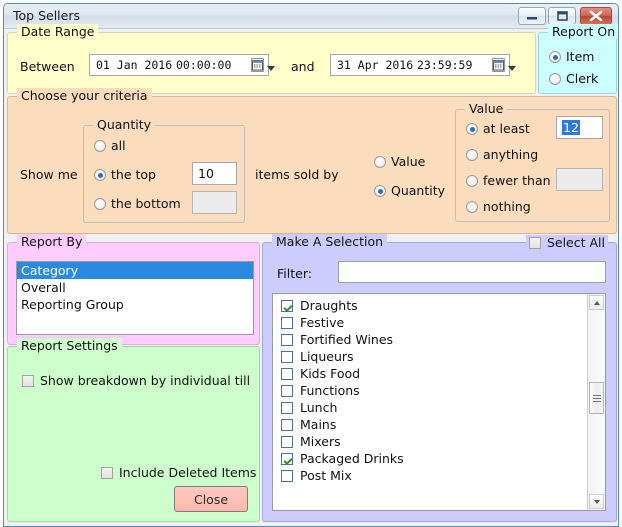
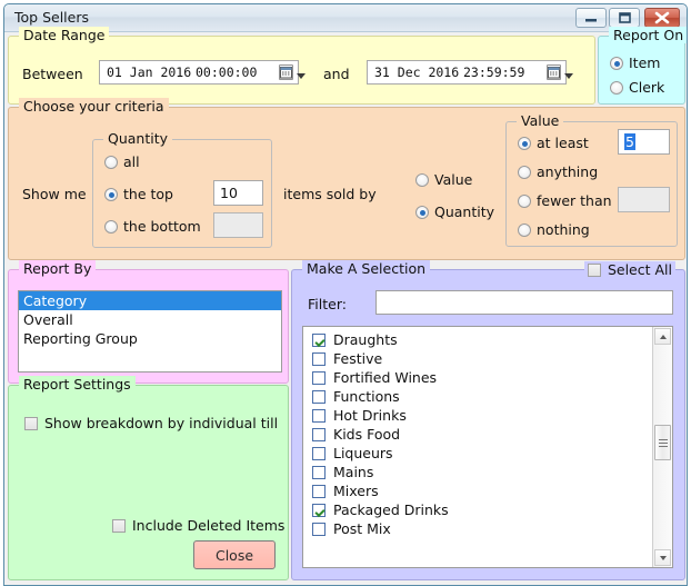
  Top Sellers
  Date Range
  Between
  01 Jan 2016
  00:00:00
  and
- 31 Apr 2016
+ 31 Dec 2016
  23:59:59
  Report On
  Item
  Clerk
  Choose your criteria
  Show me
  Quantity
  all
  the top
  the bottom
  10
  items sold by
  Value
  Quantity
  Value
  at least
  anything
  fewer than
  nothing
- 12
+ 5
  Report By
  Category
  Overall
  Reporting Group
  Report Settings
  Show breakdown by individual till
  Include Deleted Items
  Close
  Make A Selection
  Select All
  Filter:
  Draughts
  Festive
  Fortified Wines
- Liqueurs
+ Functions
+ Hot Drinks
  Kids Food
- Functions
+ Liqueurs
- Lunch
  Mains
  Mixers
  Packaged Drinks
  Post Mix
